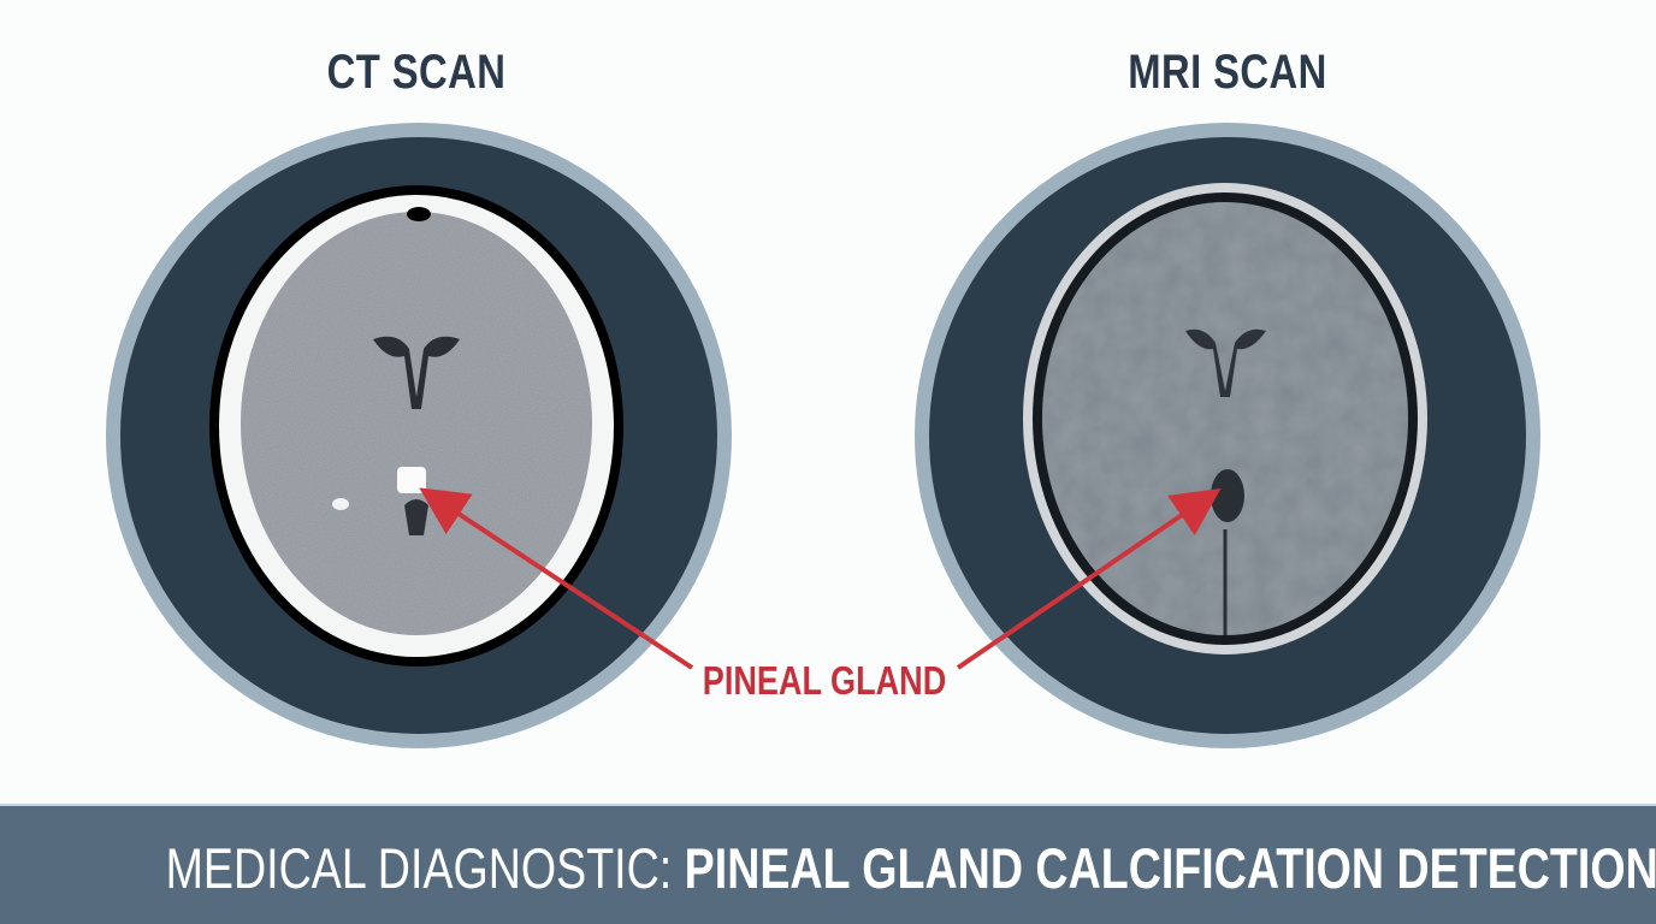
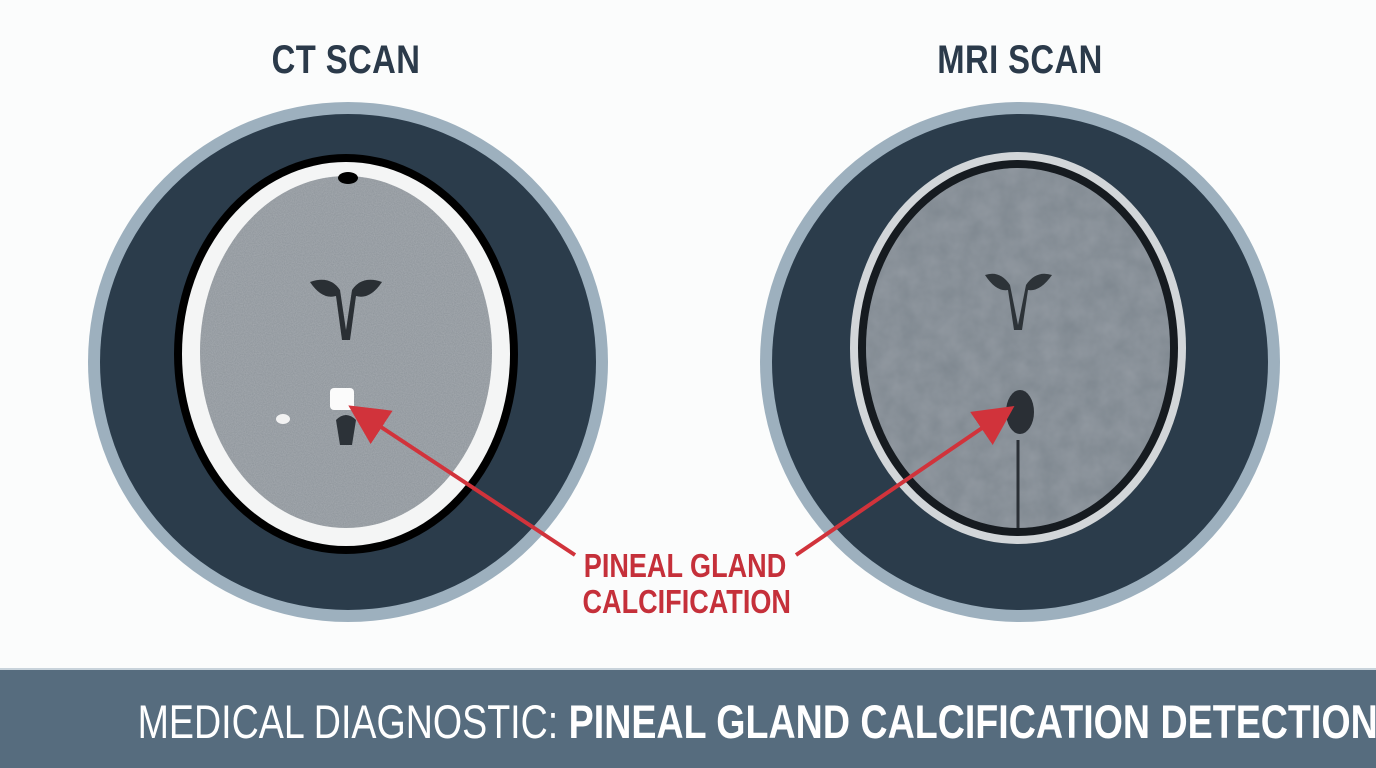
  CT SCAN
  MRI SCAN
  PINEAL GLAND
+ CALCIFICATION
  MEDICAL DIAGNOSTIC: PINEAL GLAND CALCIFICATION DETECTION
